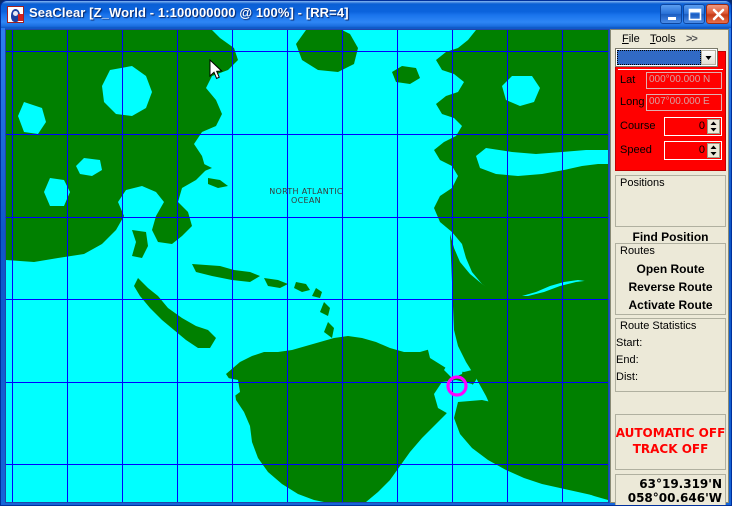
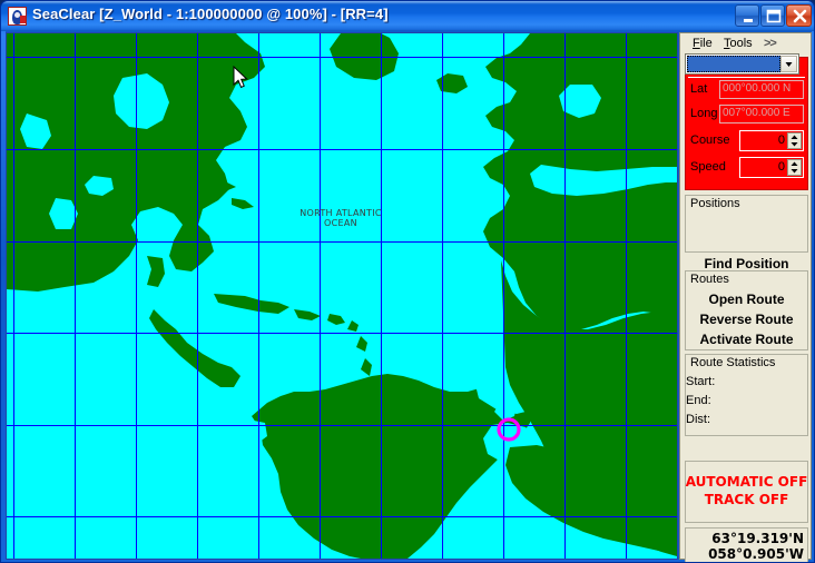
  SeaClear [Z_World - 1:100000000 @ 100%] - [RR=4]
  NORTH ATLANTIC
  OCEAN
  File
  Tools
  >>
  Lat
  000°00.000 N
  Long
  007°00.000 E
  Course
  0
  Speed
  0
  Positions
  Find Position
  Routes
  Open Route
  Reverse Route
  Activate Route
  Route Statistics
  Start:
  End:
  Dist:
  AUTOMATIC OFF
  TRACK OFF
  63°19.319'N
- 058°00.646'W
+ 058°0.905'W
